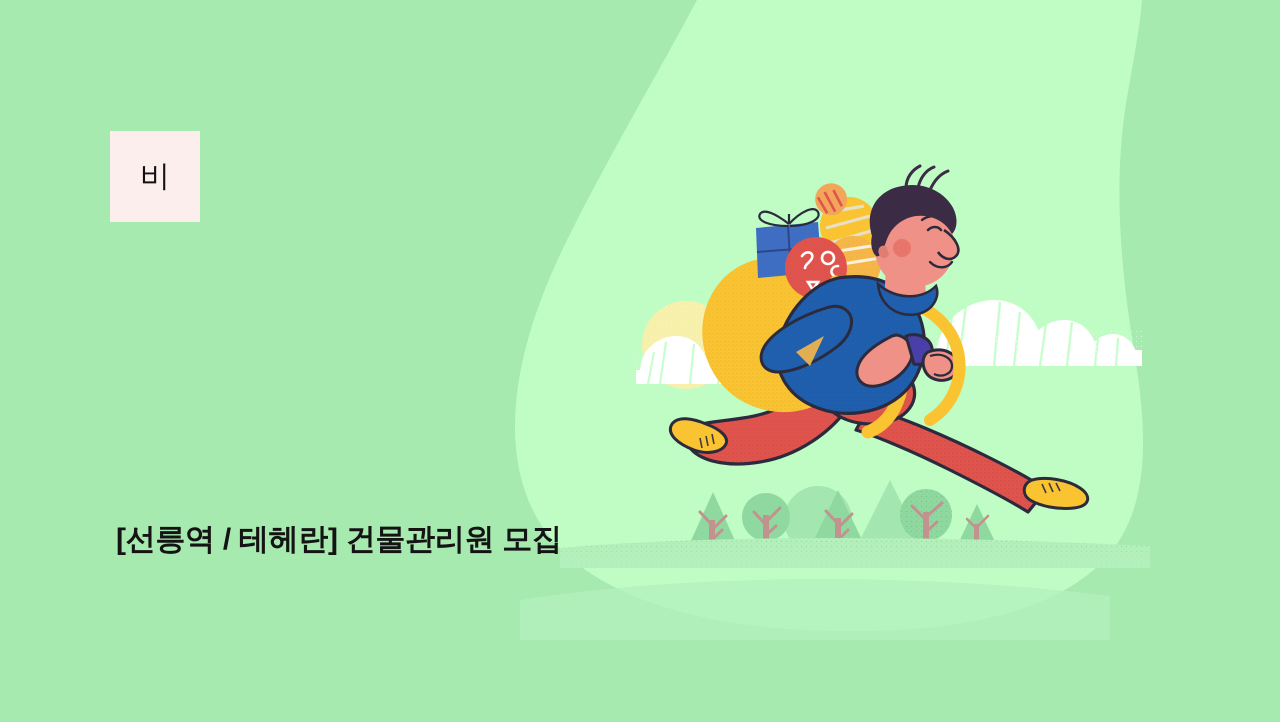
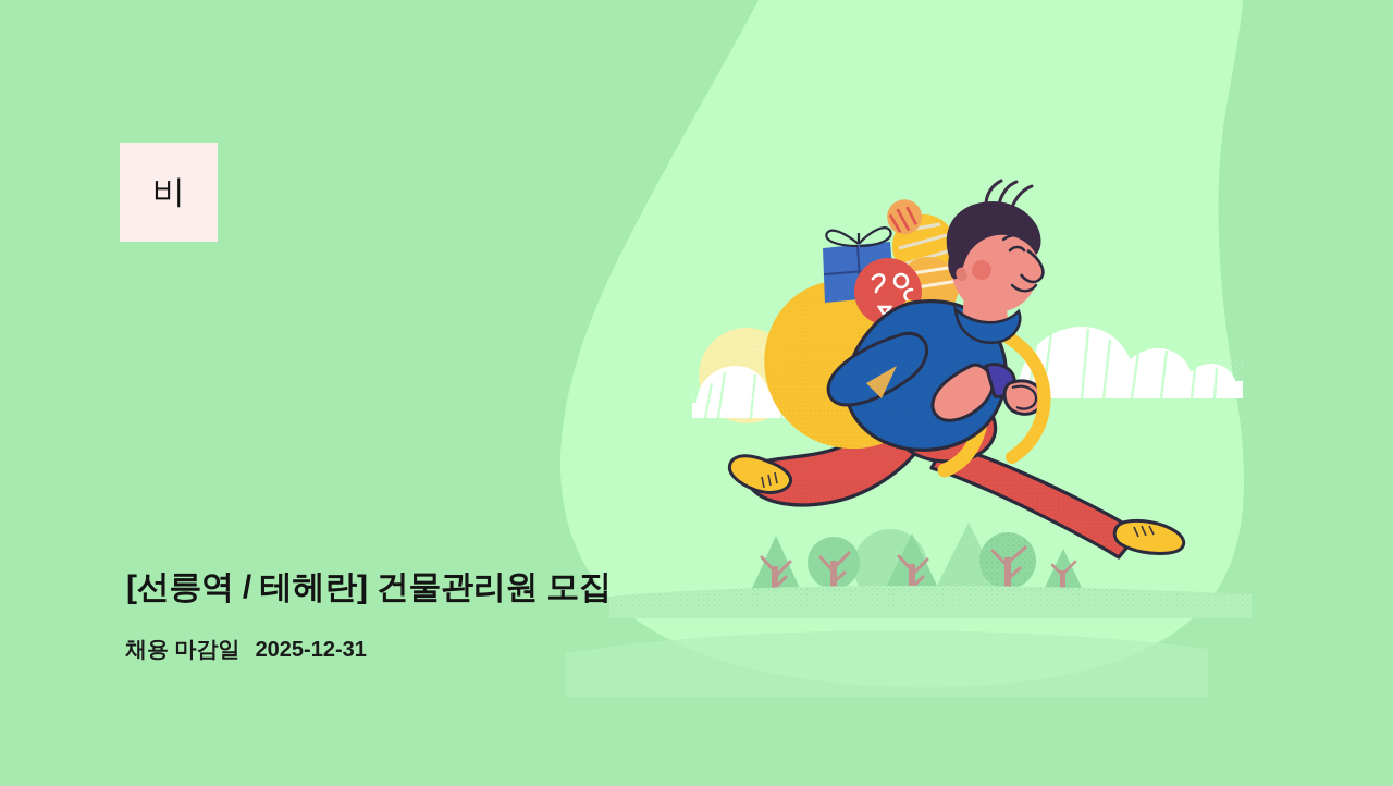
  비
  [선릉역 / 테헤란] 건물관리원 모집
+ 채용 마감일
+ 2025-12-31
